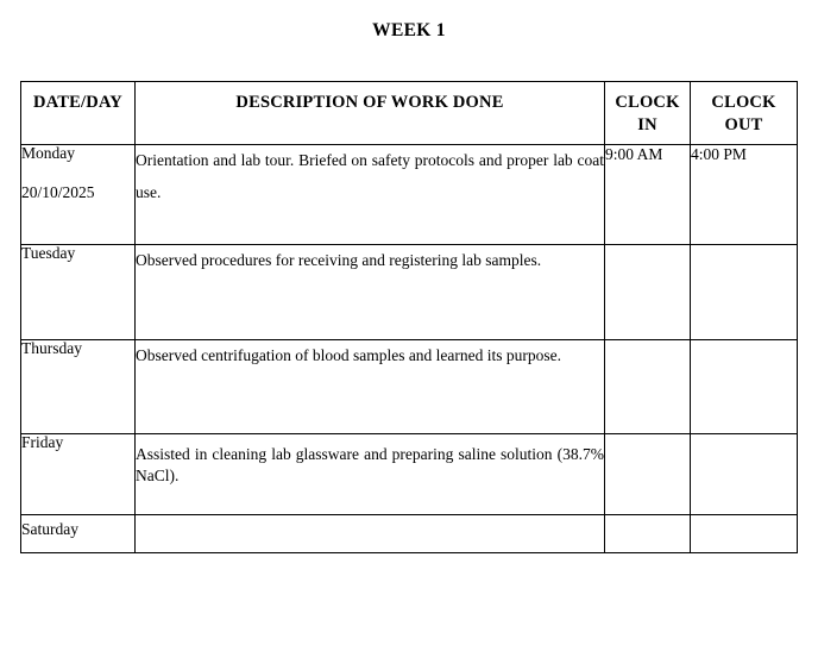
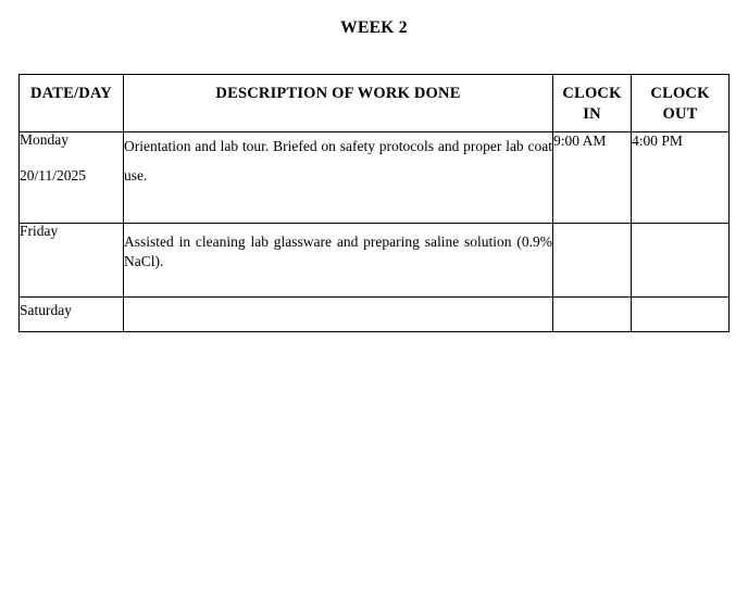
- WEEK 1
+ WEEK 2
  DATE/DAY	DESCRIPTION OF WORK DONE	CLOCK IN	CLOCK OUT
- Monday 20/10/2025	Orientation and lab tour. Briefed on safety protocols and proper lab coat use.	9:00 AM	4:00 PM
+ Monday 20/11/2025	Orientation and lab tour. Briefed on safety protocols and proper lab coat use.	9:00 AM	4:00 PM
- Tuesday	Observed procedures for receiving and registering lab samples.
- Thursday	Observed centrifugation of blood samples and learned its purpose.
- Friday	Assisted in cleaning lab glassware and preparing saline solution (38.7% NaCl).
+ Friday	Assisted in cleaning lab glassware and preparing saline solution (0.9% NaCl).
  Saturday
